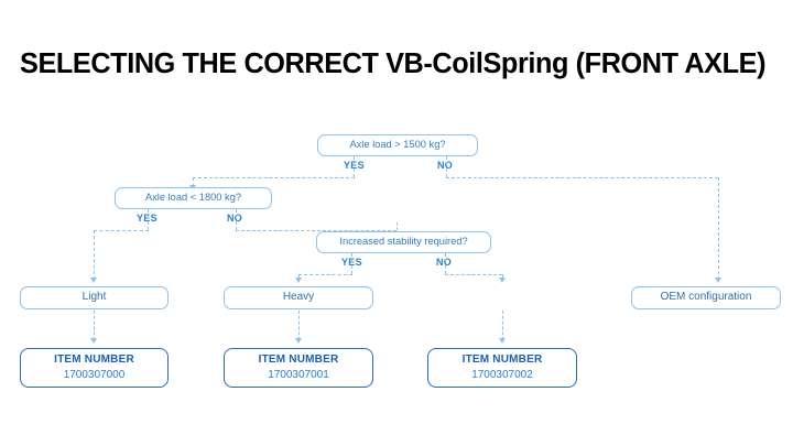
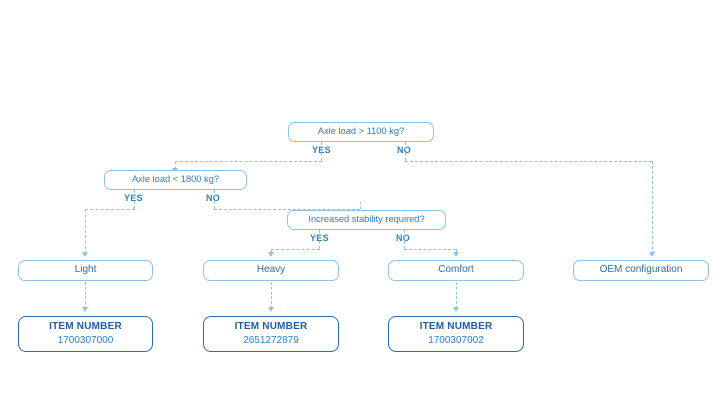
- SELECTING THE CORRECT VB-CoilSpring (FRONT AXLE)
- Axle load > 1500 kg?
+ Axle load > 1100 kg?
  YES
  NO
  Axle load < 1800 kg?
  YES
  NO
  Increased stability required?
  YES
  NO
  Light
  Heavy
+ Comfort
  OEM configuration
  ITEM NUMBER
  1700307000
  ITEM NUMBER
- 1700307001
+ 2651272879
  ITEM NUMBER
  1700307002
